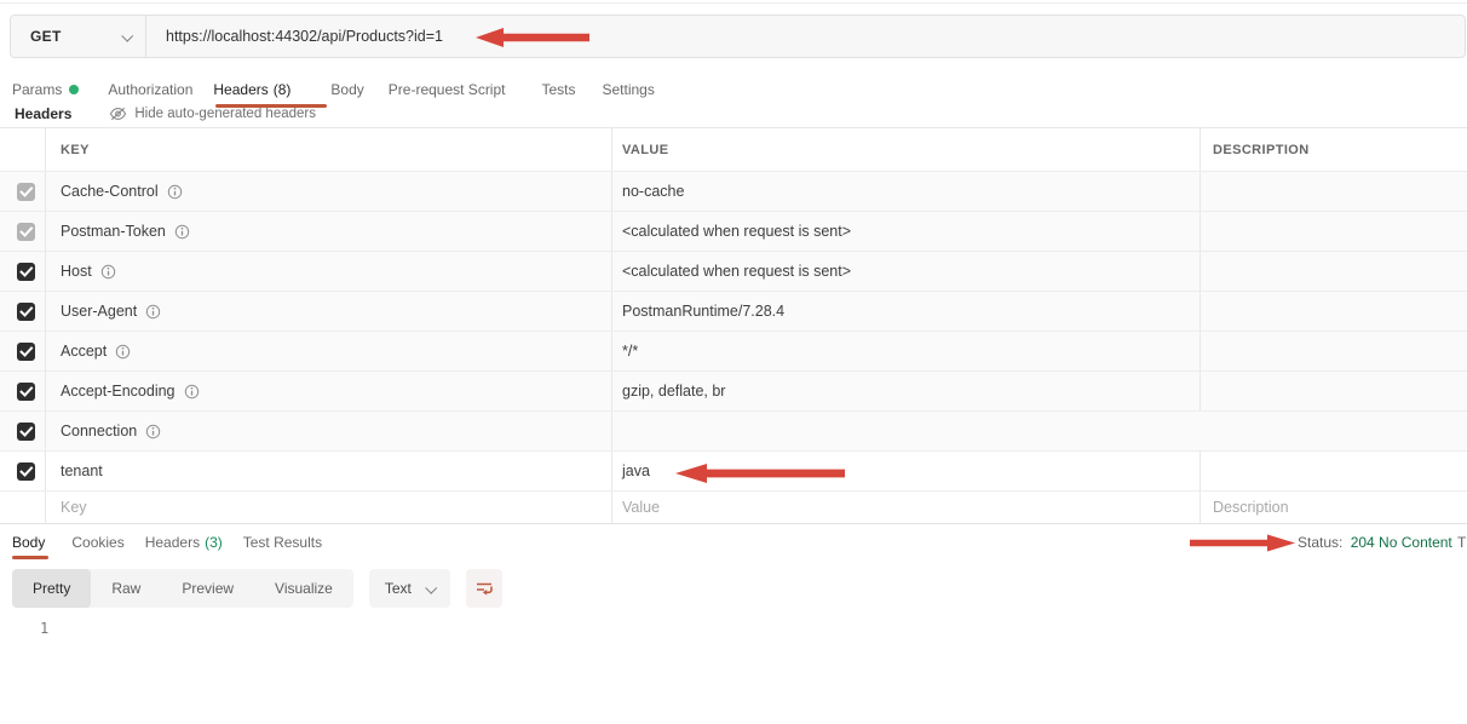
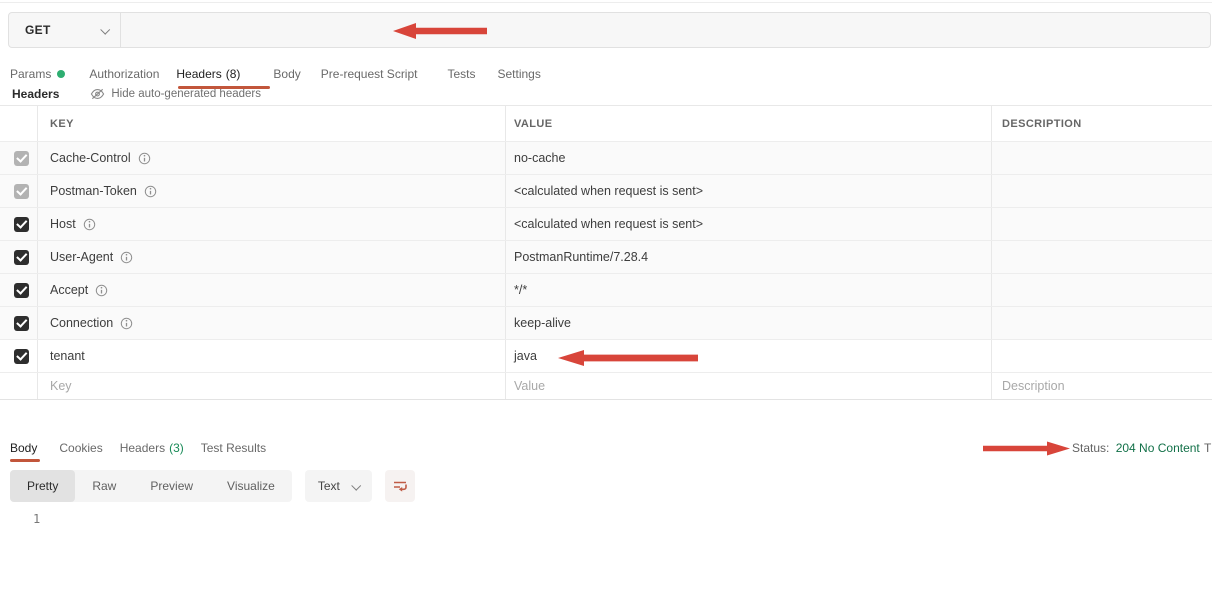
  GET
- https://localhost:44302/api/Products?id=1
  Params
  Authorization
  Headers
  (8)
  Body
  Pre-request Script
  Tests
  Settings
  Headers
  Hide auto-generated headers
  KEY
  VALUE
  DESCRIPTION
  Cache-Control
  no-cache
  Postman-Token
  <calculated when request is sent>
  Host
  <calculated when request is sent>
  User-Agent
  PostmanRuntime/7.28.4
  Accept
  */*
- Accept-Encoding
- gzip, deflate, br
  Connection
+ keep-alive
  tenant
  java
  Key
  Value
  Description
  Body
  Cookies
  Headers
  (3)
  Test Results
  Status: 204 No Content
  T
  Pretty
  Raw
  Preview
  Visualize
  Text
  1
